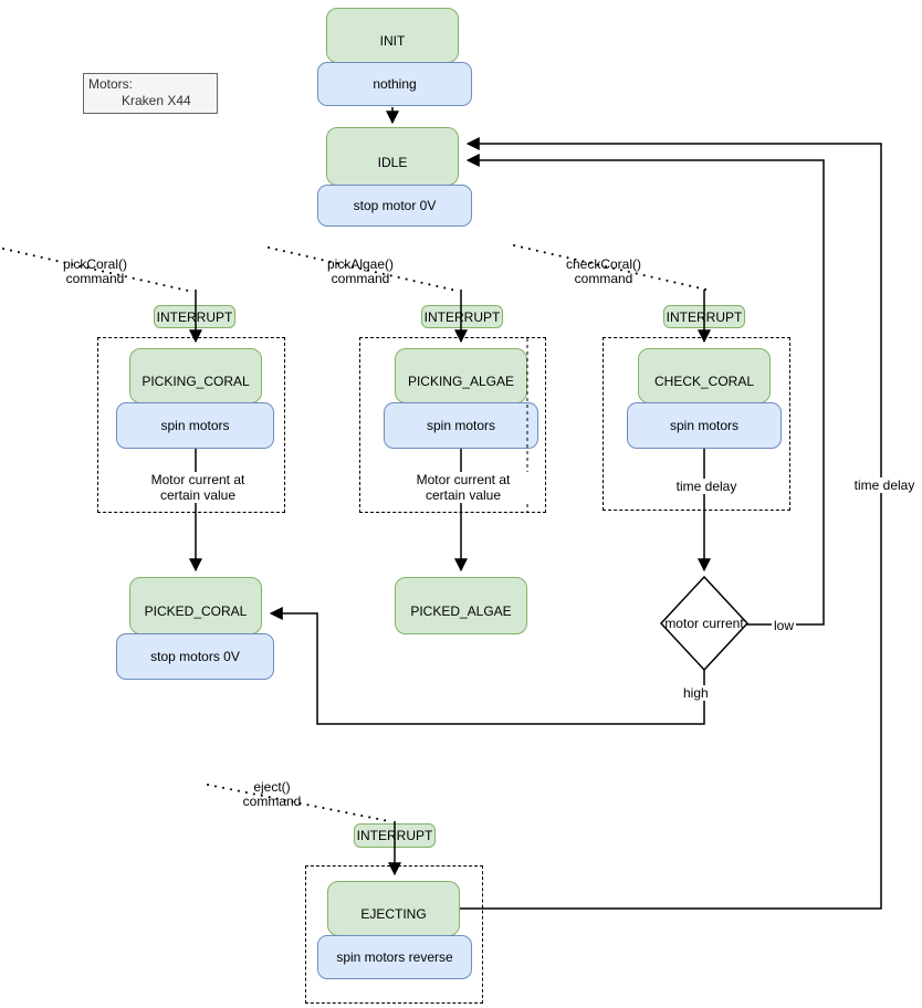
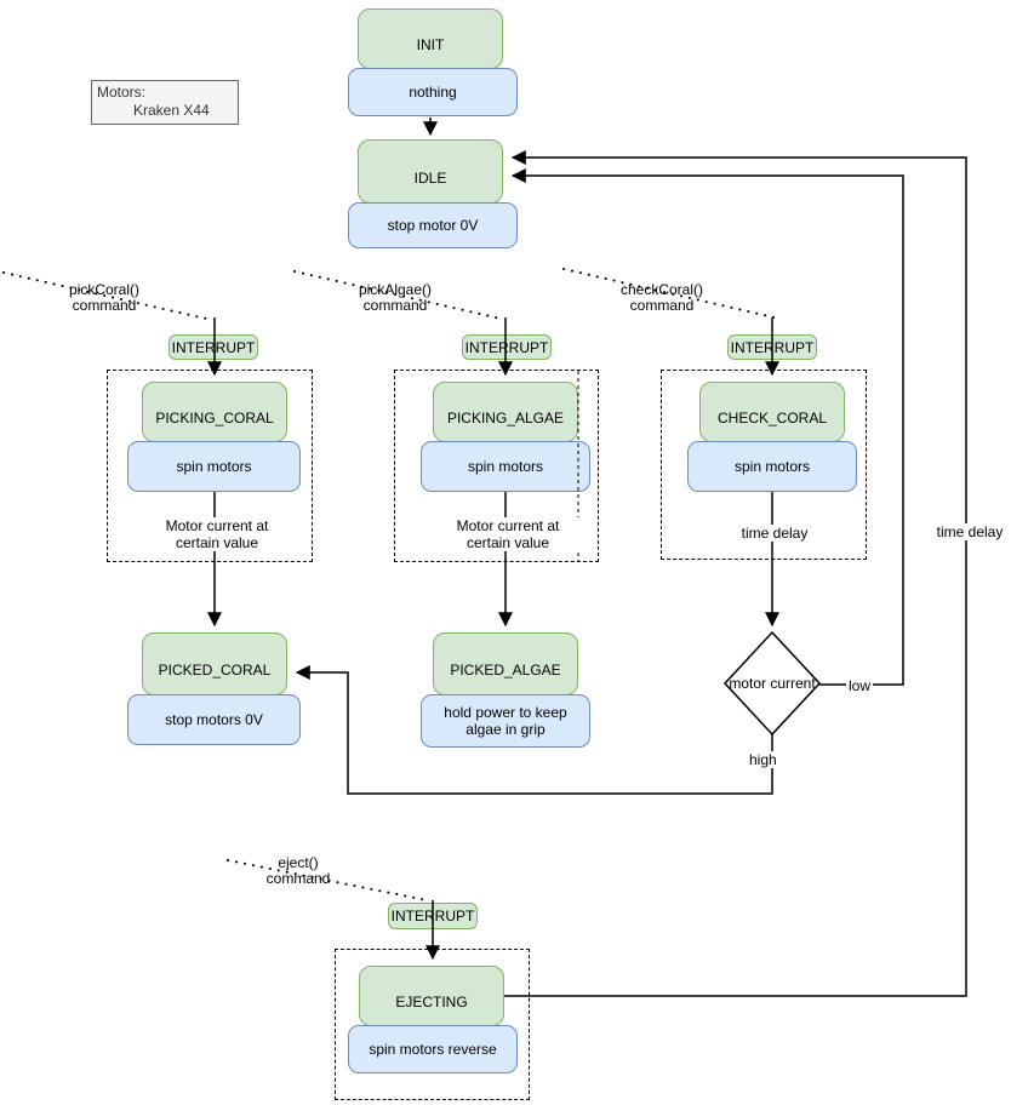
  Motors:
  Kraken X44
  INIT
  nothing
  IDLE
  stop motor 0V
  pckCoral()
  command
  pickAlgae()
  command
  checCoral()
  command
  eject()
  command
  INTERRUPT
  INTERRUPT
  INTERRUPT
  INTERRUPT
  PICKING_CORAL
  spin motors
  PICKING_ALGAE
  spin motors
  CHECK_CORAL
  spin motors
  PICKED_CORAL
  stop motors 0V
  PICKED_ALGAE
+ hold power to keep algae in grip
  EJECTING
  spin motors reverse
  Motor current at
  certain value
  Motor current at
  certain value
  time delay
  time delay
  low
  high
  motor current
